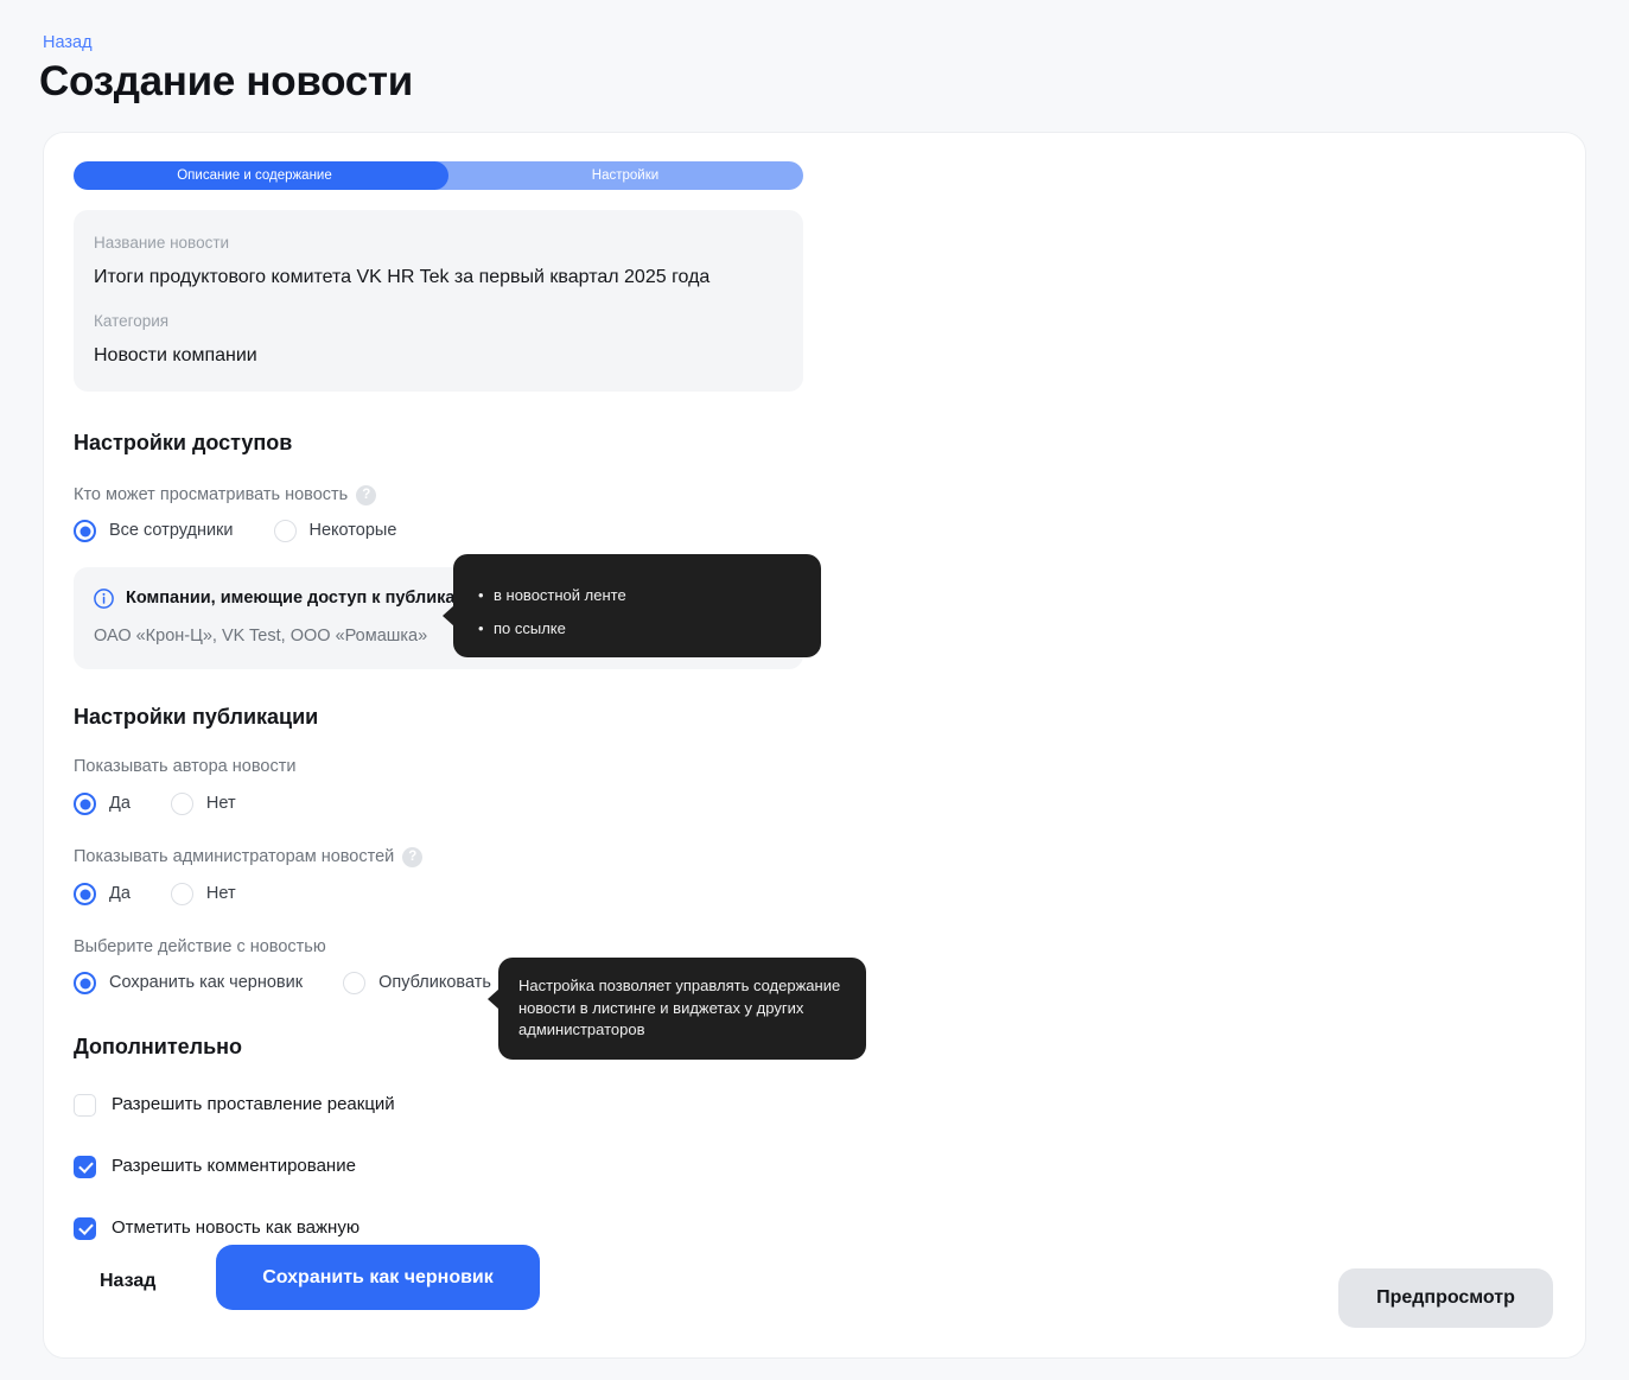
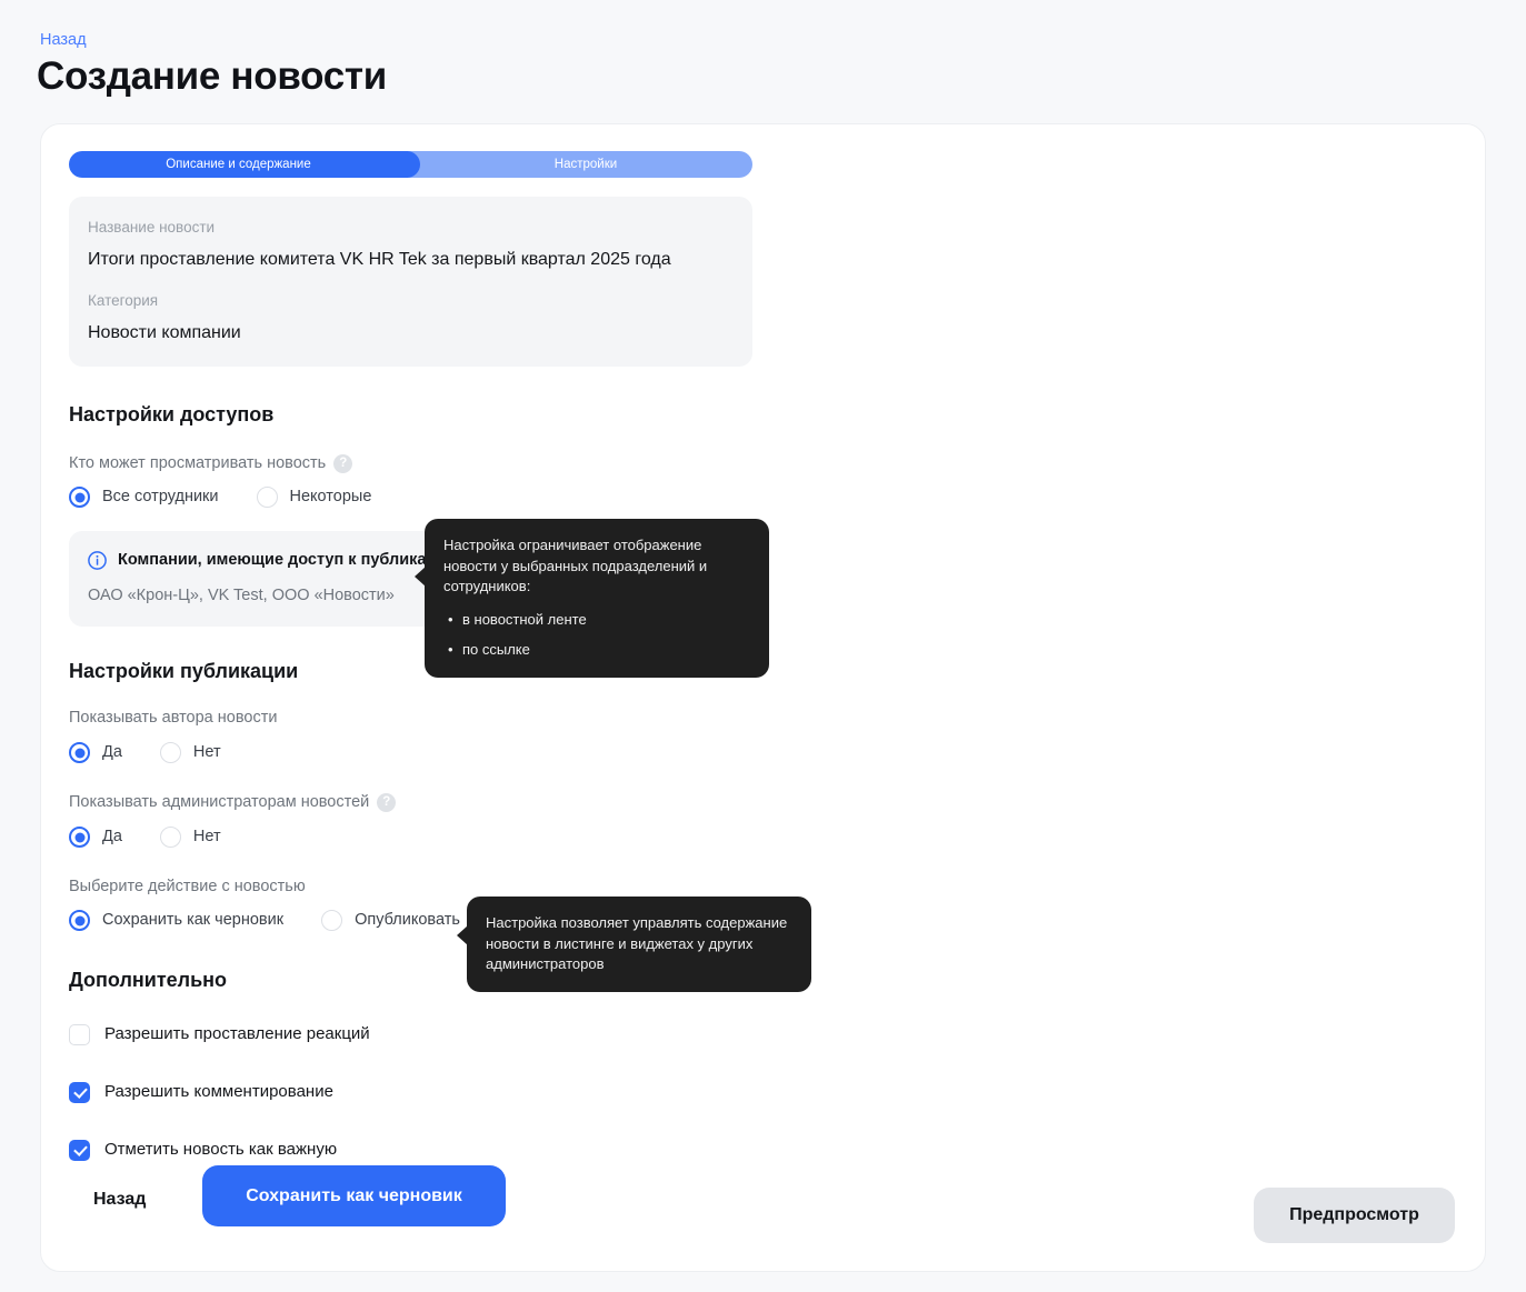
  Назад
  Создание новости
  Описание и содержание
  Настройки
  Название новости
- Итоги продуктового комитета VK HR Tek за первый квартал 2025 года
+ Итоги проставление комитета VK HR Tek за первый квартал 2025 года
  Категория
  Новости компании
  Настройки доступов
  Кто может просматривать новость
  ?
  Все сотрудники
  Некоторые
  Компании, имеющие доступ к публика
- ОАО «Крон-Ц», VK Test, ООО «Ромашка»
+ ОАО «Крон-Ц», VK Test, ООО «Новости»
  Настройки публикации
  Показывать автора новости
  Да
  Нет
  Показывать администраторам новостей
  ?
  Да
  Нет
  Выберите действие с новостью
  Сохранить как черновик
  Опубликовать
  Дополнительно
  Разрешить проставление реакций
  Разрешить комментирование
  Отметить новость как важную
  Назад
  Сохранить как черновик
  Предпросмотр
+ Настройка ограничивает отображение новости у выбранных подразделений и сотрудников:
  в новостной ленте
  по ссылке
  Настройка позволяет управлять содержание новости в листинге и виджетах у других администраторов
